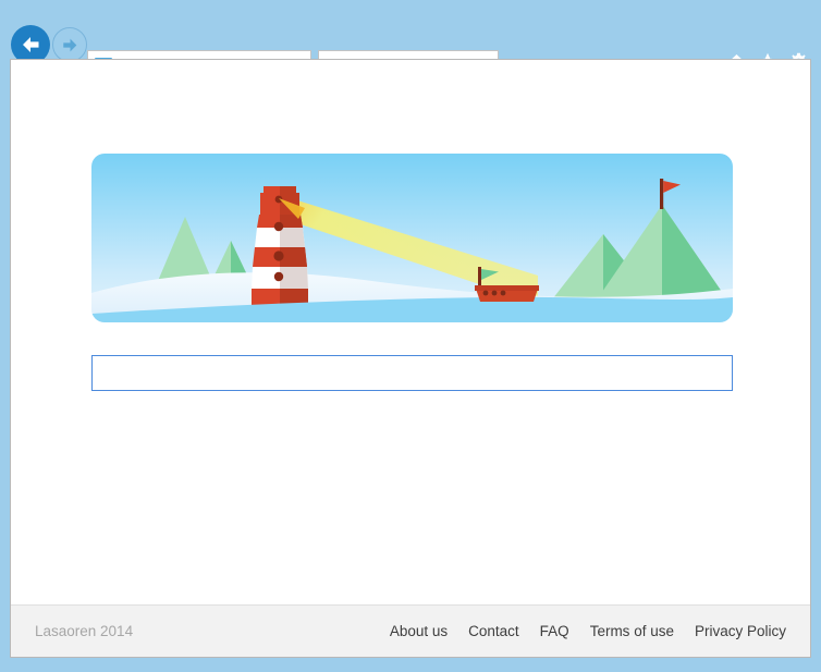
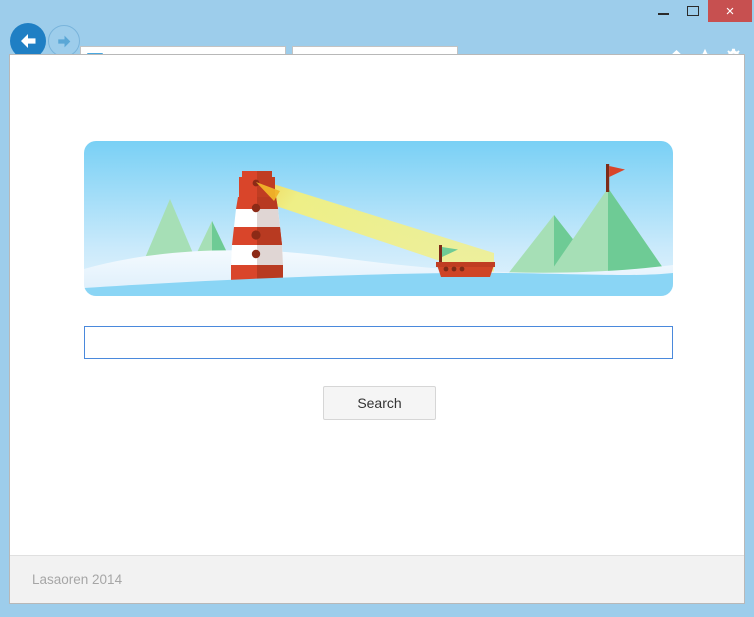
+ ×
+ Search
  Lasaoren 2014
- About us
- Contact
- FAQ
- Terms of use
- Privacy Policy
